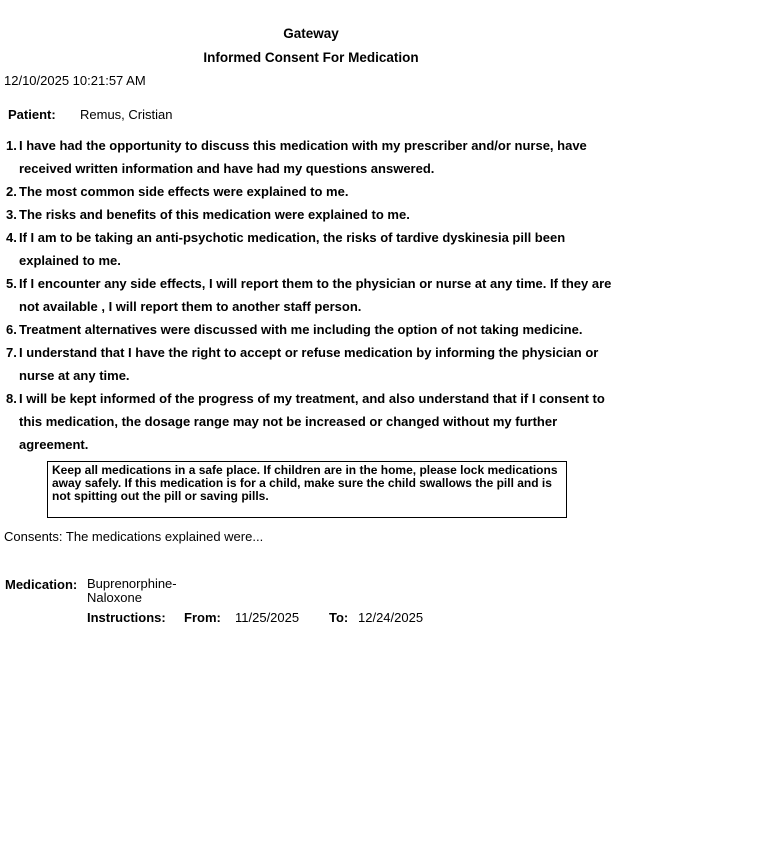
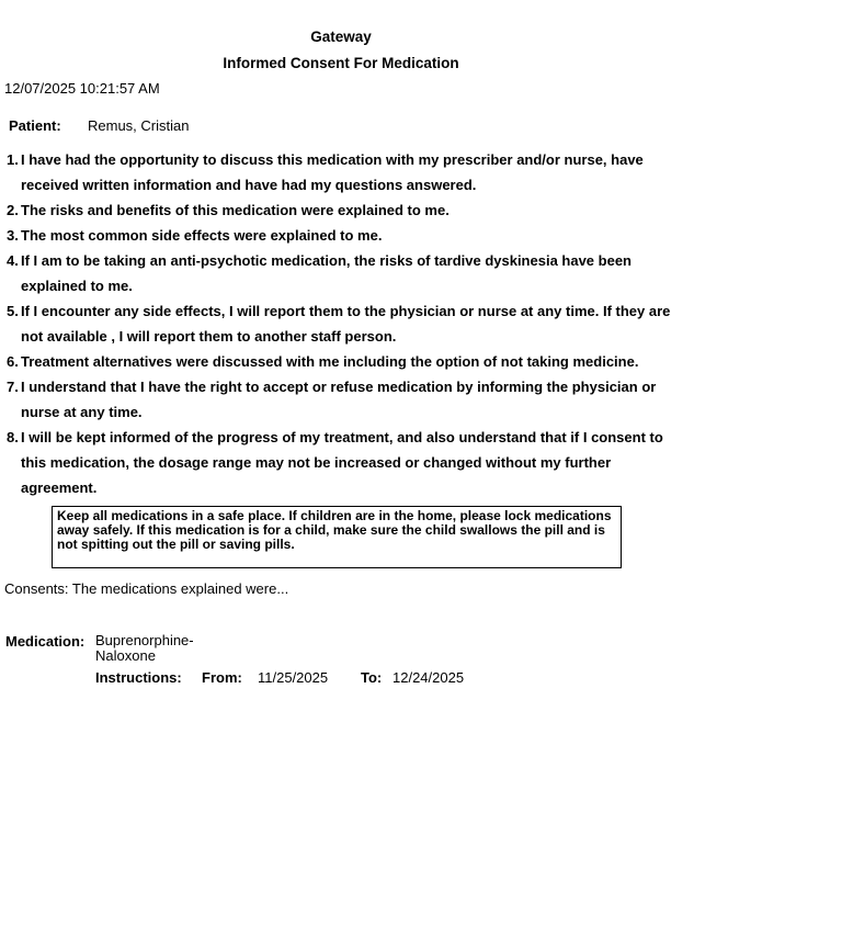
  Gateway
  Informed Consent For Medication
- 12/10/2025 10:21:57 AM
+ 12/07/2025 10:21:57 AM
  Patient:
  Remus, Cristian
  1.
  I have had the opportunity to discuss this medication with my prescriber and/or nurse, have received written information and have had my questions answered.
  2.
- The most common side effects were explained to me.
+ The risks and benefits of this medication were explained to me.
  3.
- The risks and benefits of this medication were explained to me.
+ The most common side effects were explained to me.
  4.
- If I am to be taking an anti-psychotic medication, the risks of tardive dyskinesia pill been explained to me.
+ If I am to be taking an anti-psychotic medication, the risks of tardive dyskinesia have been explained to me.
  5.
  If I encounter any side effects, I will report them to the physician or nurse at any time. If they are not available , I will report them to another staff person.
  6.
  Treatment alternatives were discussed with me including the option of not taking medicine.
  7.
  I understand that I have the right to accept or refuse medication by informing the physician or nurse at any time.
  8.
  I will be kept informed of the progress of my treatment, and also understand that if I consent to this medication, the dosage range may not be increased or changed without my further agreement.
  Keep all medications in a safe place. If children are in the home, please lock medications away safely. If this medication is for a child, make sure the child swallows the pill and is not spitting out the pill or saving pills.
  Consents: The medications explained were...
  Medication:
  Buprenorphine-Naloxone
  Instructions:
  From:
  11/25/2025
  To:
  12/24/2025
